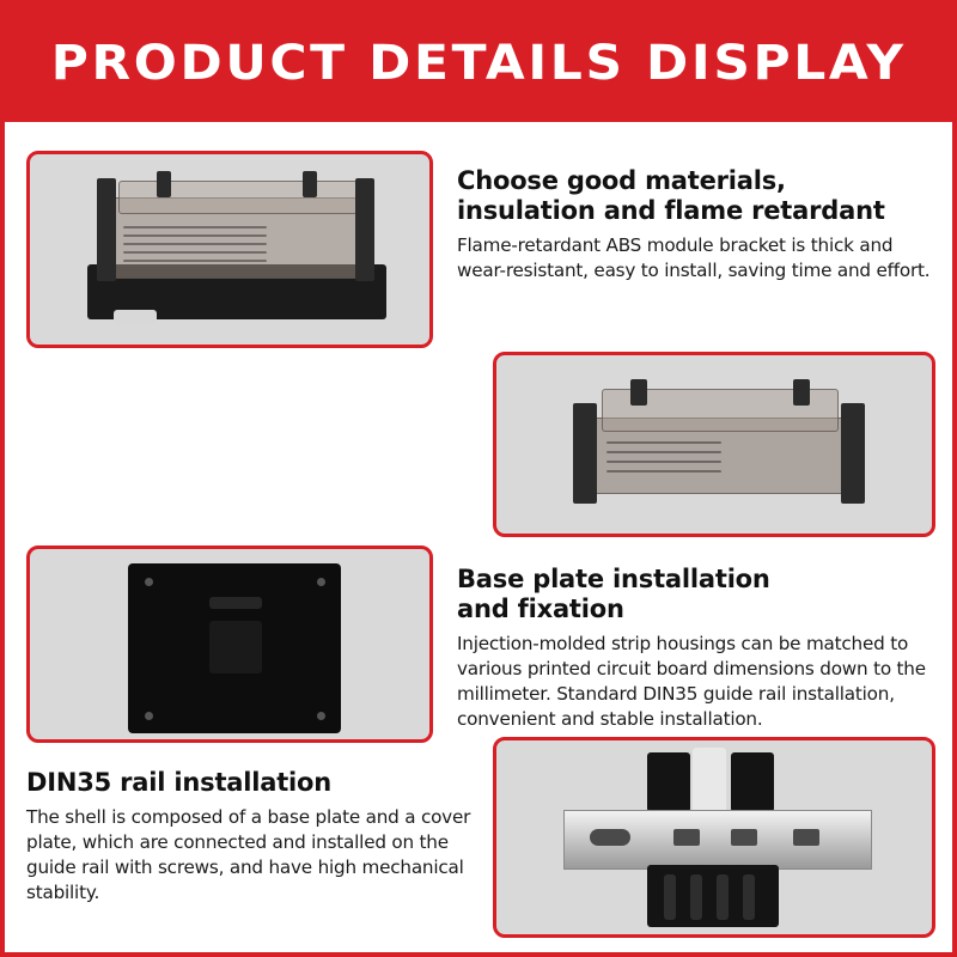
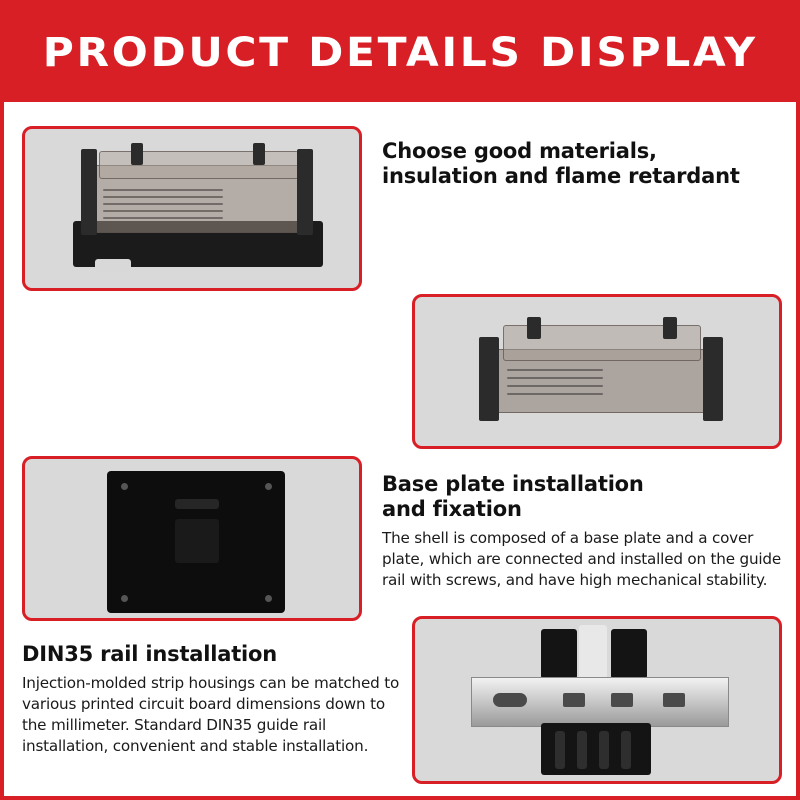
  PRODUCT DETAILS DISPLAY
  Choose good materials,
  insulation and flame retardant
- Flame-retardant ABS module bracket is thick and wear-resistant, easy to install, saving time and effort.
  Base plate installation
  and fixation
- Injection-molded strip housings can be matched to various printed circuit board dimensions down to the millimeter. Standard DIN35 guide rail installation, convenient and stable installation.
+ The shell is composed of a base plate and a cover plate, which are connected and installed on the guide rail with screws, and have high mechanical stability.
  DIN35 rail installation
- The shell is composed of a base plate and a cover plate, which are connected and installed on the guide rail with screws, and have high mechanical stability.
+ Injection-molded strip housings can be matched to various printed circuit board dimensions down to the millimeter. Standard DIN35 guide rail installation, convenient and stable installation.
